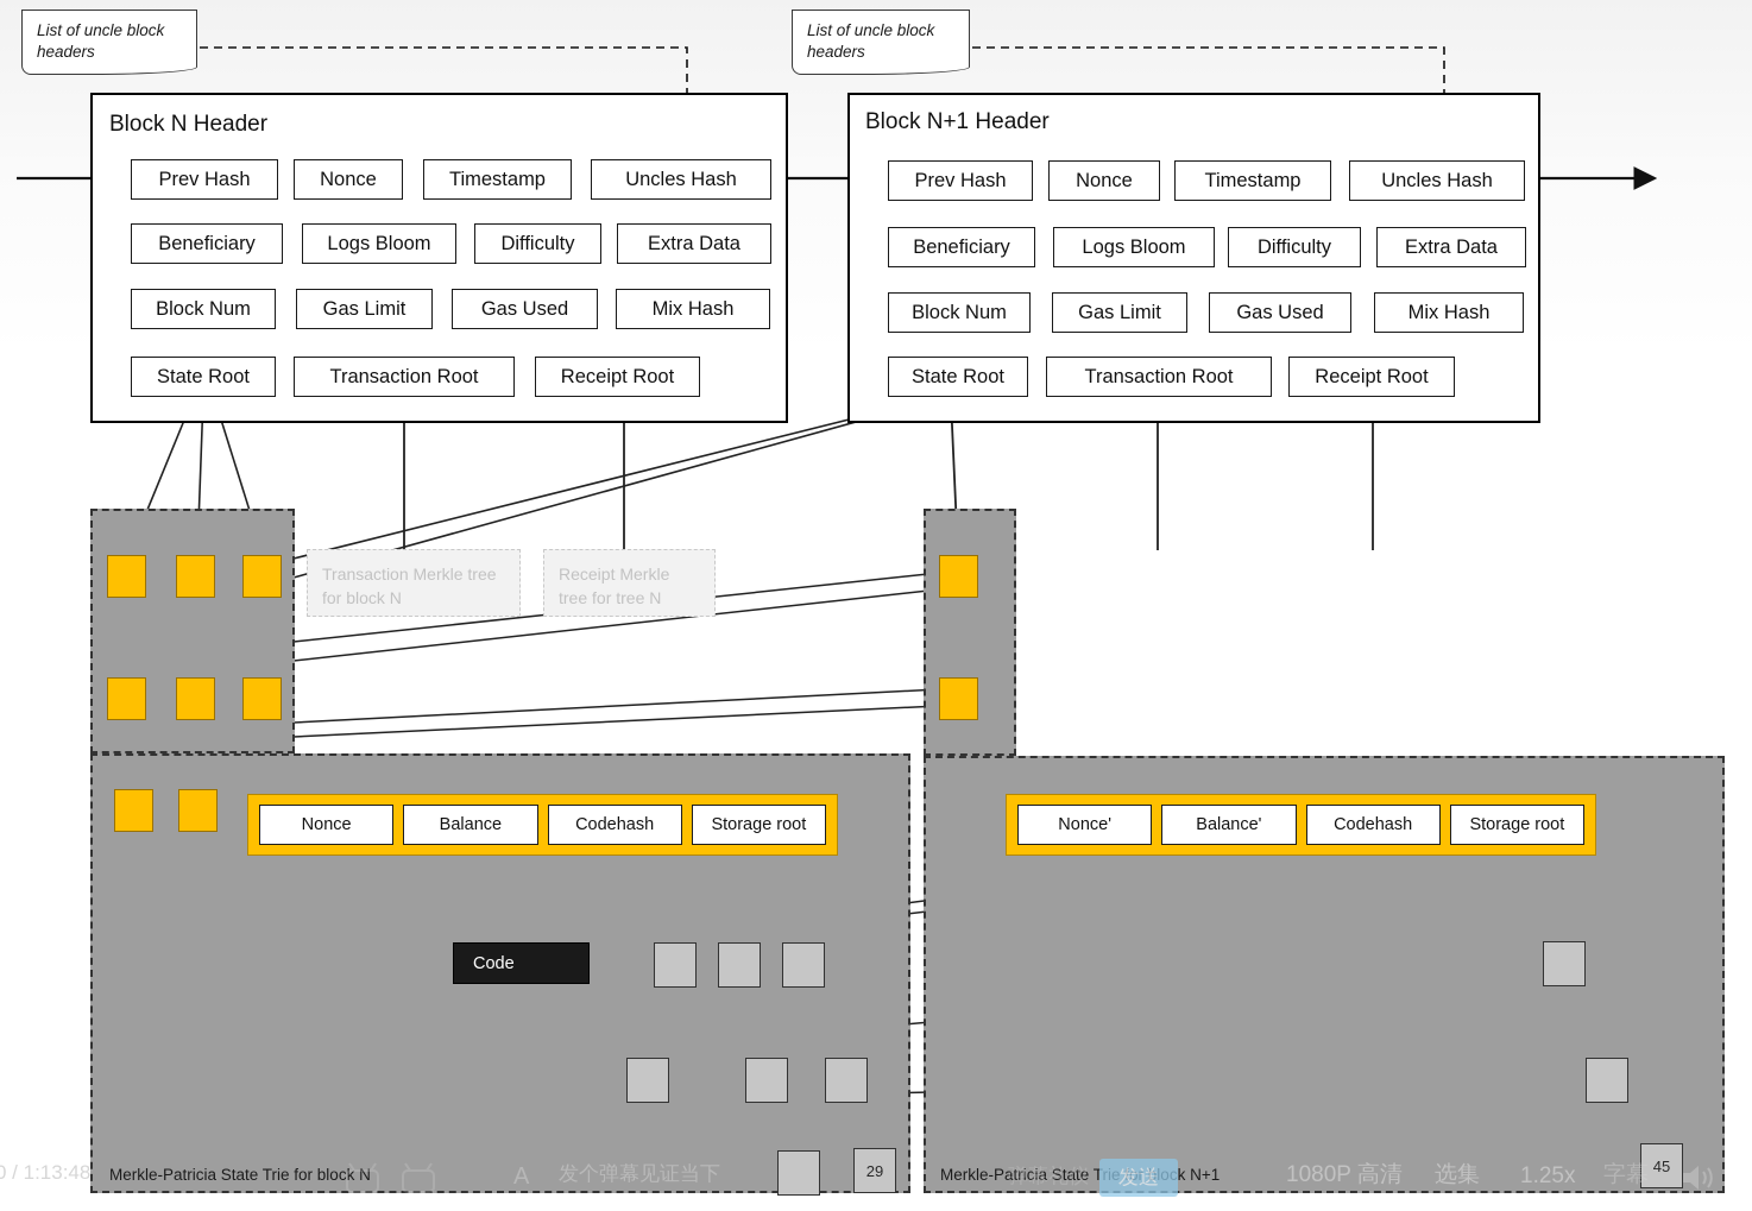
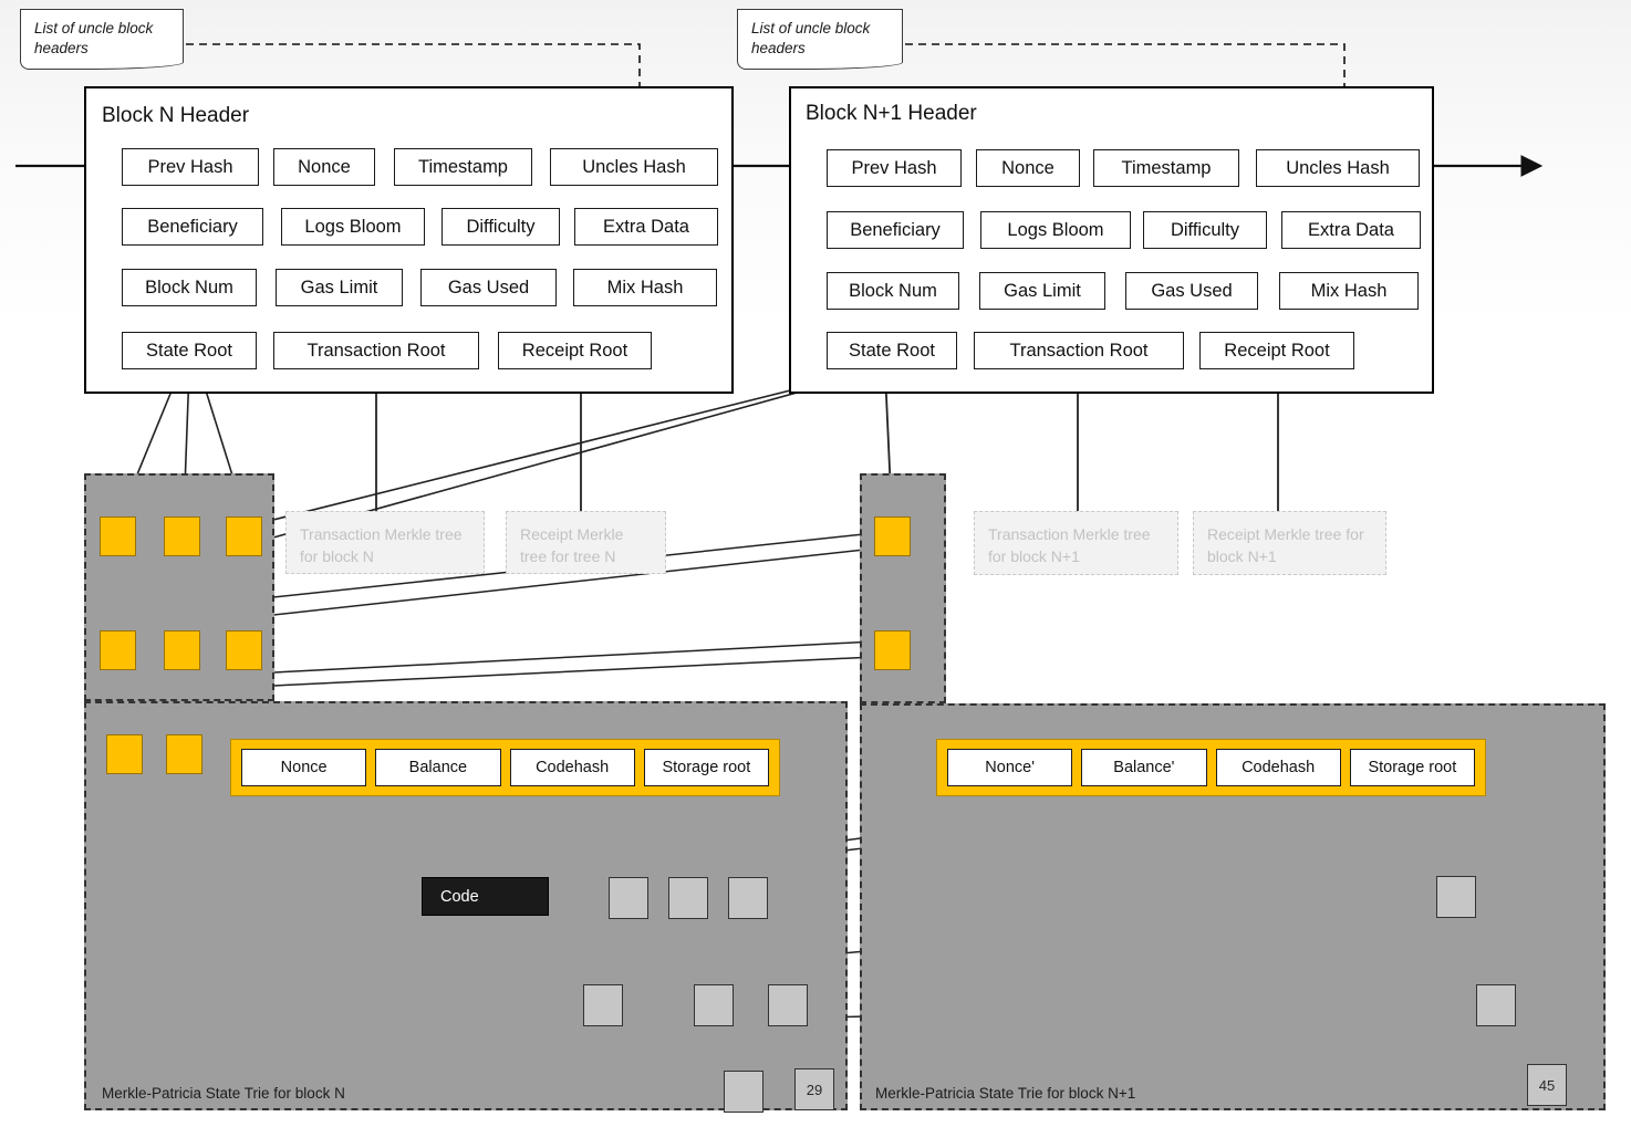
  List of uncle block headers
  List of uncle block headers
  Block N Header
  Prev Hash
  Nonce
  Timestamp
  Uncles Hash
  Beneficiary
  Logs Bloom
  Difficulty
  Extra Data
  Block Num
  Gas Limit
  Gas Used
  Mix Hash
  State Root
  Transaction Root
  Receipt Root
  Block N+1 Header
  Prev Hash
  Nonce
  Timestamp
  Uncles Hash
  Beneficiary
  Logs Bloom
  Difficulty
  Extra Data
  Block Num
  Gas Limit
  Gas Used
  Mix Hash
  State Root
  Transaction Root
  Receipt Root
  Merkle-Patricia State Trie for block N
  Merkle-Patricia State Trie for block N+1
  Transaction Merkle tree for block N
  Receipt Merkle tree for tree N
+ Transaction Merkle tree for block N+1
+ Receipt Merkle tree for block N+1
  Nonce
  Balance
  Codehash
  Storage root
  Nonce'
  Balance'
  Codehash
  Storage root
  Code
  29
  45
- 0 / 1:13:48
- A
- 发个弹幕见证当下
- 弹幕礼仪
- 发送
- 1080P 高清
- 选集
- 1.25x
- 字幕
